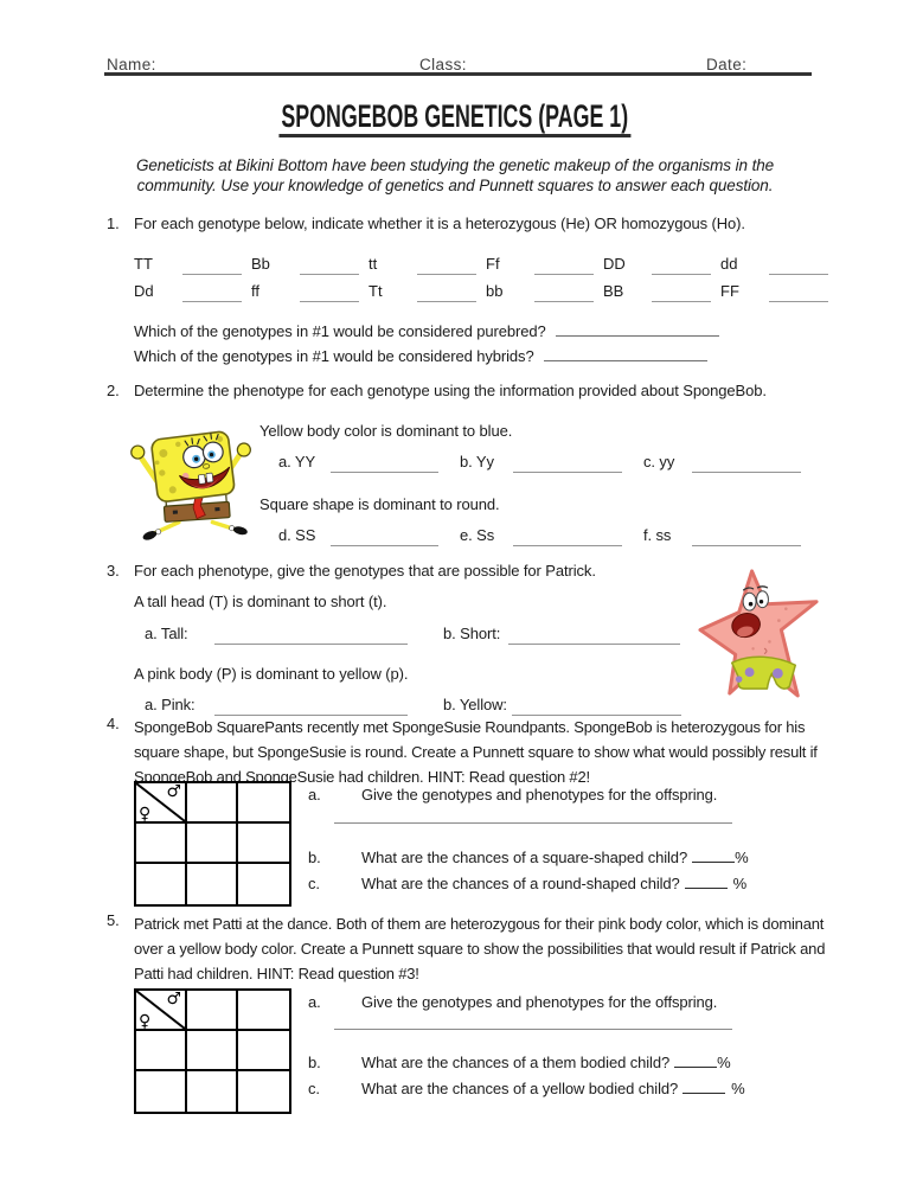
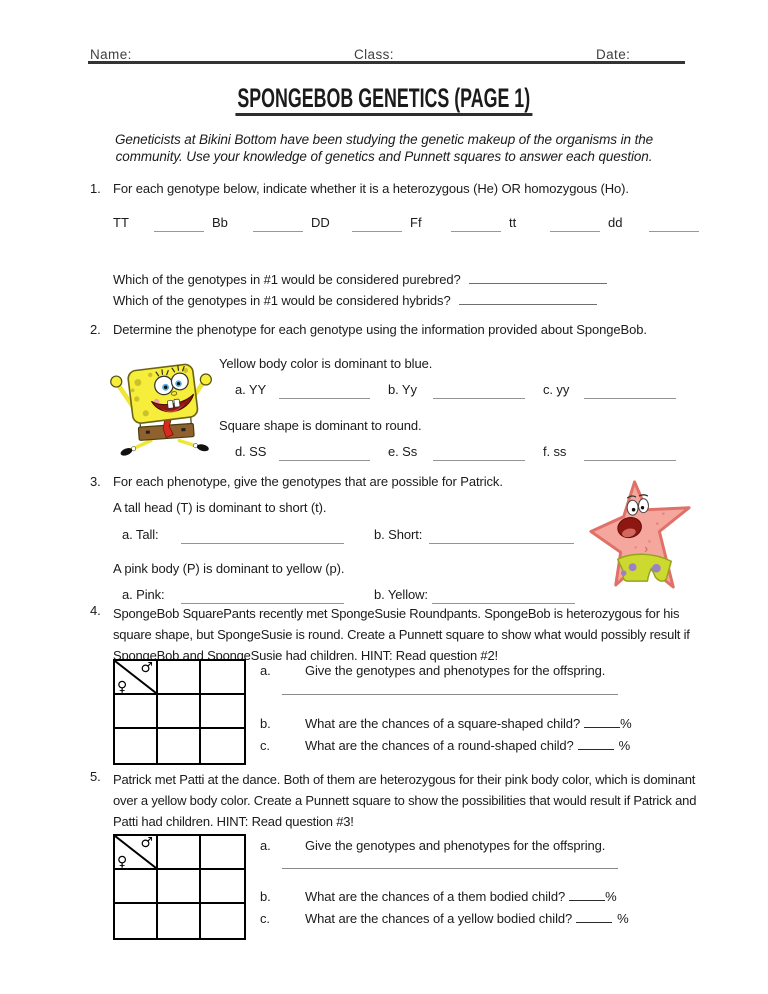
  Name:
  Class:
  Date:
  SPONGEBOB GENETICS (PAGE 1)
  Geneticists at Bikini Bottom have been studying the genetic makeup of the organisms in the community. Use your knowledge of genetics and Punnett squares to answer each question.
  1.
  For each genotype below, indicate whether it is a heterozygous (He) OR homozygous (Ho).
  TT
  Bb
- tt
+ DD
  Ff
- DD
+ tt
  dd
- Dd
- ff
- Tt
- bb
- BB
- FF
  Which of the genotypes in #1 would be considered purebred?
  Which of the genotypes in #1 would be considered hybrids?
  2.
  Determine the phenotype for each genotype using the information provided about SpongeBob.
  Yellow body color is dominant to blue.
  a. YY
  b. Yy
  c. yy
  Square shape is dominant to round.
  d. SS
  e. Ss
  f. ss
  3.
  For each phenotype, give the genotypes that are possible for Patrick.
  A tall head (T) is dominant to short (t).
  a. Tall:
  b. Short:
  A pink body (P) is dominant to yellow (p).
  a. Pink:
  b. Yellow:
  4.
  SpongeBob SquarePants recently met SpongeSusie Roundpants. SpongeBob is heterozygous for his square shape, but SpongeSusie is round. Create a Punnett square to show what would possibly result if SpongeBob and SpongeSusie had children. HINT: Read question #2!
  ♂
  ♀
  a.
  Give the genotypes and phenotypes for the offspring.
  b.
  What are the chances of a square-shaped child? %
  c.
  What are the chances of a round-shaped child? %
  5.
  Patrick met Patti at the dance. Both of them are heterozygous for their pink body color, which is dominant over a yellow body color. Create a Punnett square to show the possibilities that would result if Patrick and Patti had children. HINT: Read question #3!
  ♂
  ♀
  a.
  Give the genotypes and phenotypes for the offspring.
  b.
  What are the chances of a them bodied child? %
  c.
  What are the chances of a yellow bodied child? %
